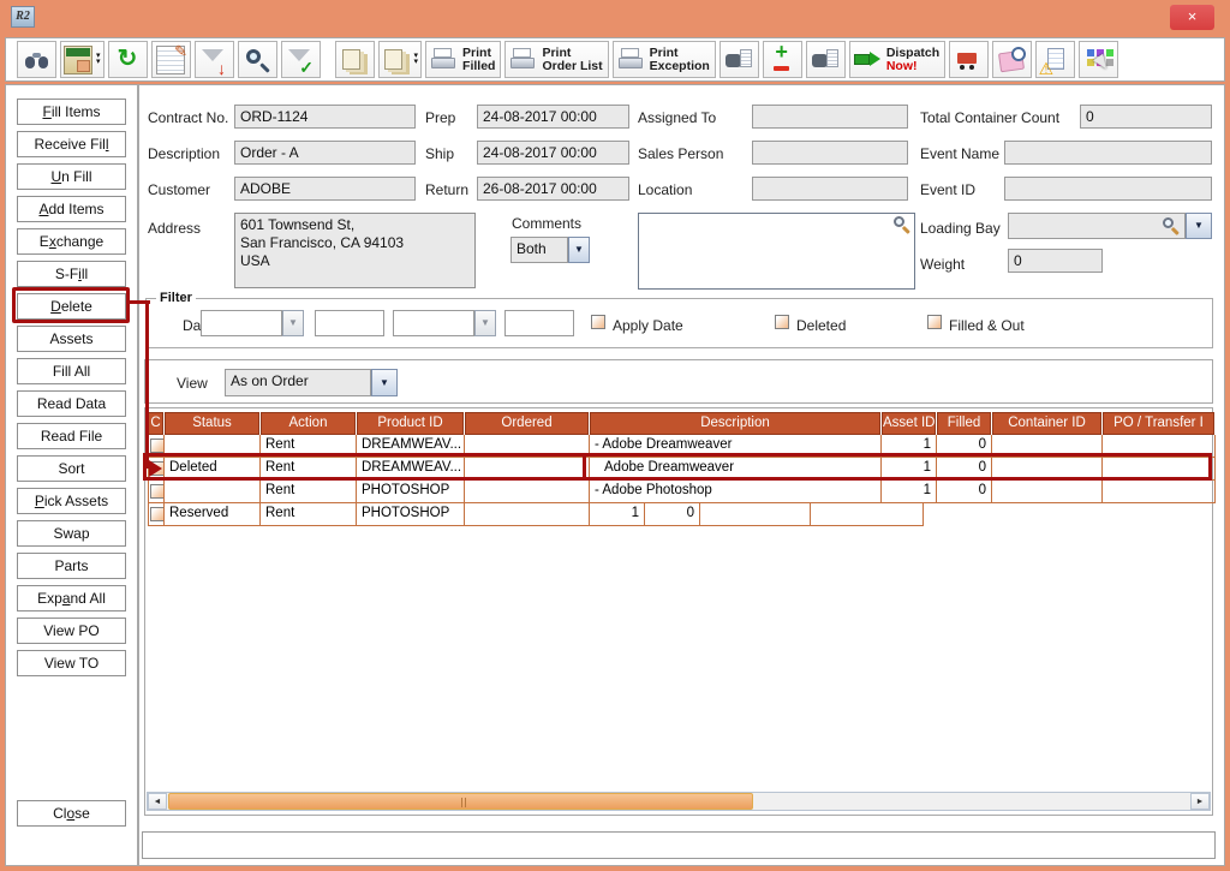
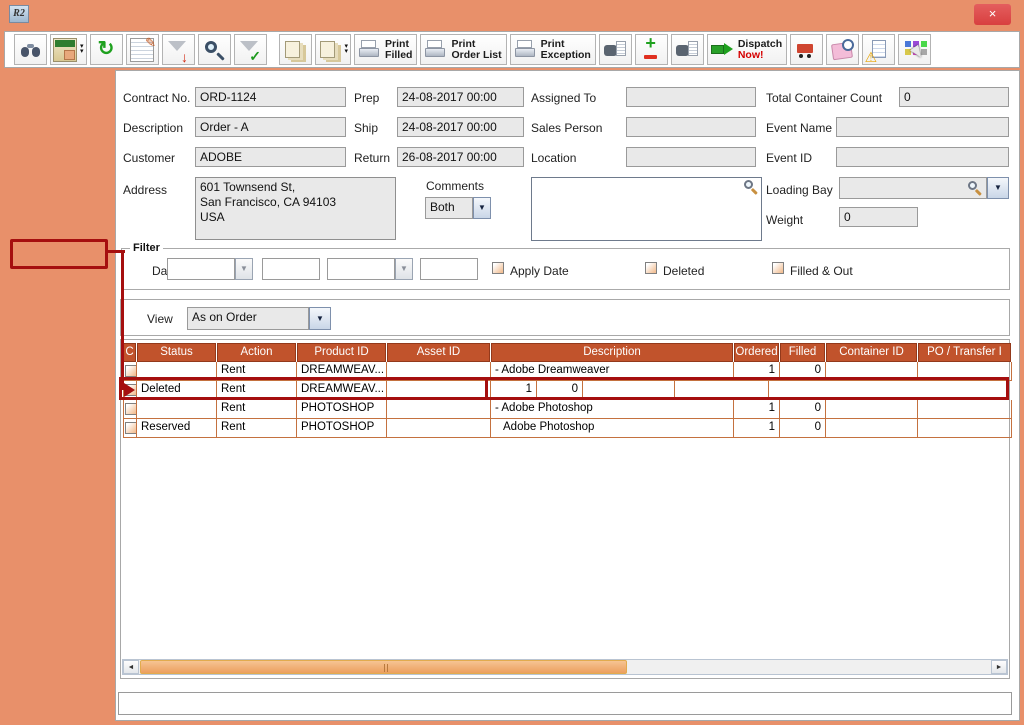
  R2
  ×
  Print
  Filled
  Print
  Order List
  Print
  Exception
  Dispatch
  Now!
- Fill Items
- Receive Fill
- Un Fill
- Add Items
- Exchange
- S-Fill
- Delete
- Assets
- Fill All
- Read Data
- Read File
- Sort
- Pick Assets
- Swap
- Parts
- Expand All
- View PO
- View TO
- Close
  Contract No.
  ORD-1124
  Prep
  24-08-2017 00:00
  Assigned To
  Total Container Count
  0
  Description
  Order - A
  Ship
  24-08-2017 00:00
  Sales Person
  Event Name
  Customer
  ADOBE
  Return
  26-08-2017 00:00
  Location
  Event ID
  Address
  601 Townsend St,
  San Francisco, CA 94103
  USA
  Comments
  Both
  ▼
  Loading Bay
  ▼
  Weight
  0
  Filter
  ▼
  ▼
  Apply Date
  Deleted
  Filled & Out
  View
  As on Order
  ▼
  C
  Status
  Action
  Product ID
- Ordered
+ Asset ID
  Description
- Asset ID
+ Ordered
  Filled
  Container ID
  PO / Transfer I
  Rent
  DREAMWEAV...
  - Adobe Dreamweaver
  1
  0
  Deleted
  Rent
  DREAMWEAV...
- Adobe Dreamweaver
  1
  0
  Rent
  PHOTOSHOP
  - Adobe Photoshop
  1
  0
  Reserved
  Rent
  PHOTOSHOP
+ Adobe Photoshop
  1
  0
